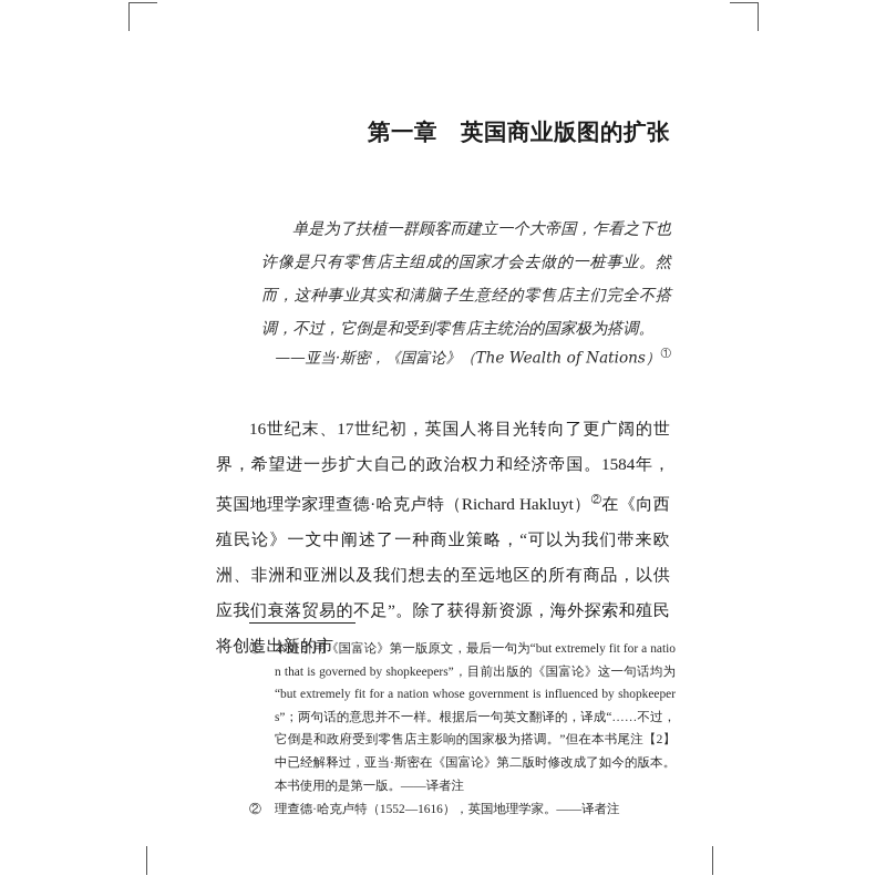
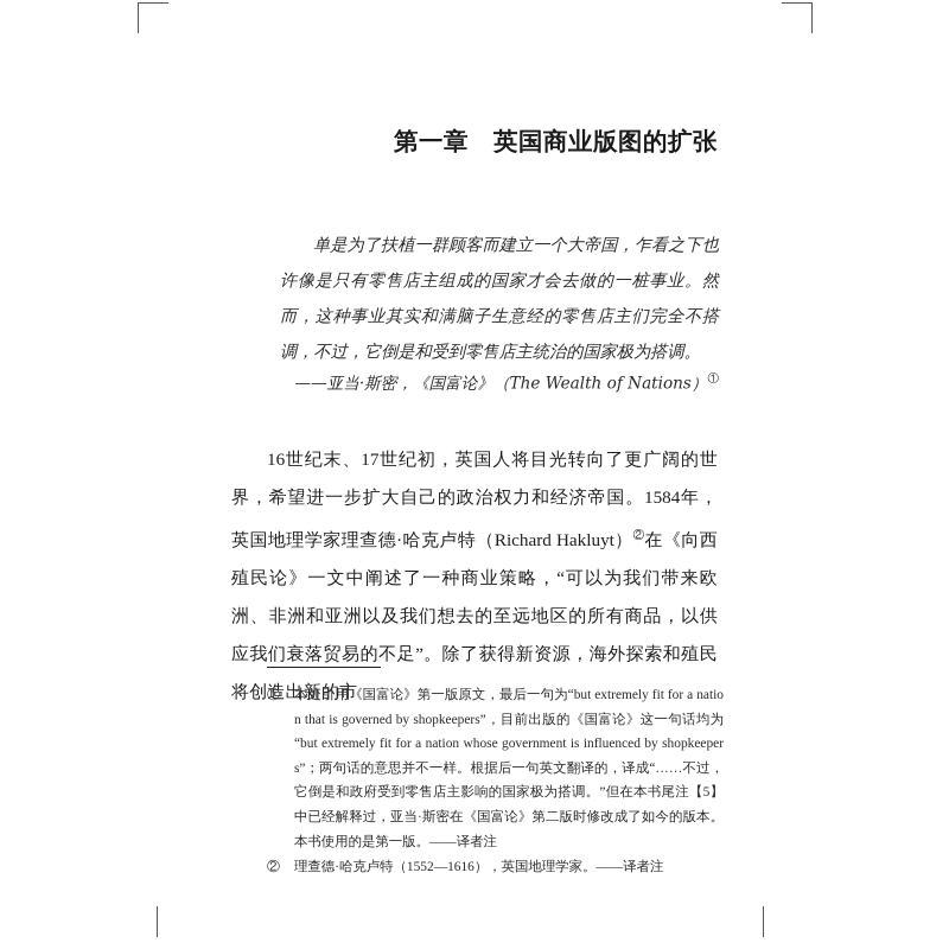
  第一章 英国商业版图的扩张
  单是为了扶植一群顾客而建立一个大帝国，乍看之下也许像是只有零售店主组成的国家才会去做的一桩事业。然而，这种事业其实和满脑子生意经的零售店主们完全不搭调，不过，它倒是和受到零售店主统治的国家极为搭调。
  ——亚当·斯密，《国富论》（The Wealth of Nations）①
  16世纪末、17世纪初，英国人将目光转向了更广阔的世界，希望进一步扩大自己的政治权力和经济帝国。1584年，英国地理学家理查德·哈克卢特（Richard Hakluyt）②在《向西殖民论》一文中阐述了一种商业策略，“可以为我们带来欧洲、非洲和亚洲以及我们想去的至远地区的所有商品，以供应我们衰落贸易的不足”。除了获得新资源，海外探索和殖民将创造出新的市
  ①
- 本处引用《国富论》第一版原文，最后一句为“but extremely fit for a nation that is governed by shopkeepers”，目前出版的《国富论》这一句话均为“but extremely fit for a nation whose government is influenced by shopkeepers”；两句话的意思并不一样。根据后一句英文翻译的，译成“……不过，它倒是和政府受到零售店主影响的国家极为搭调。”但在本书尾注【2】中已经解释过，亚当·斯密在《国富论》第二版时修改成了如今的版本。本书使用的是第一版。——译者注
+ 本处引用《国富论》第一版原文，最后一句为“but extremely fit for a nation that is governed by shopkeepers”，目前出版的《国富论》这一句话均为“but extremely fit for a nation whose government is influenced by shopkeepers”；两句话的意思并不一样。根据后一句英文翻译的，译成“……不过，它倒是和政府受到零售店主影响的国家极为搭调。”但在本书尾注【5】中已经解释过，亚当·斯密在《国富论》第二版时修改成了如今的版本。本书使用的是第一版。——译者注
  ②
  理查德·哈克卢特（1552—1616），英国地理学家。——译者注
